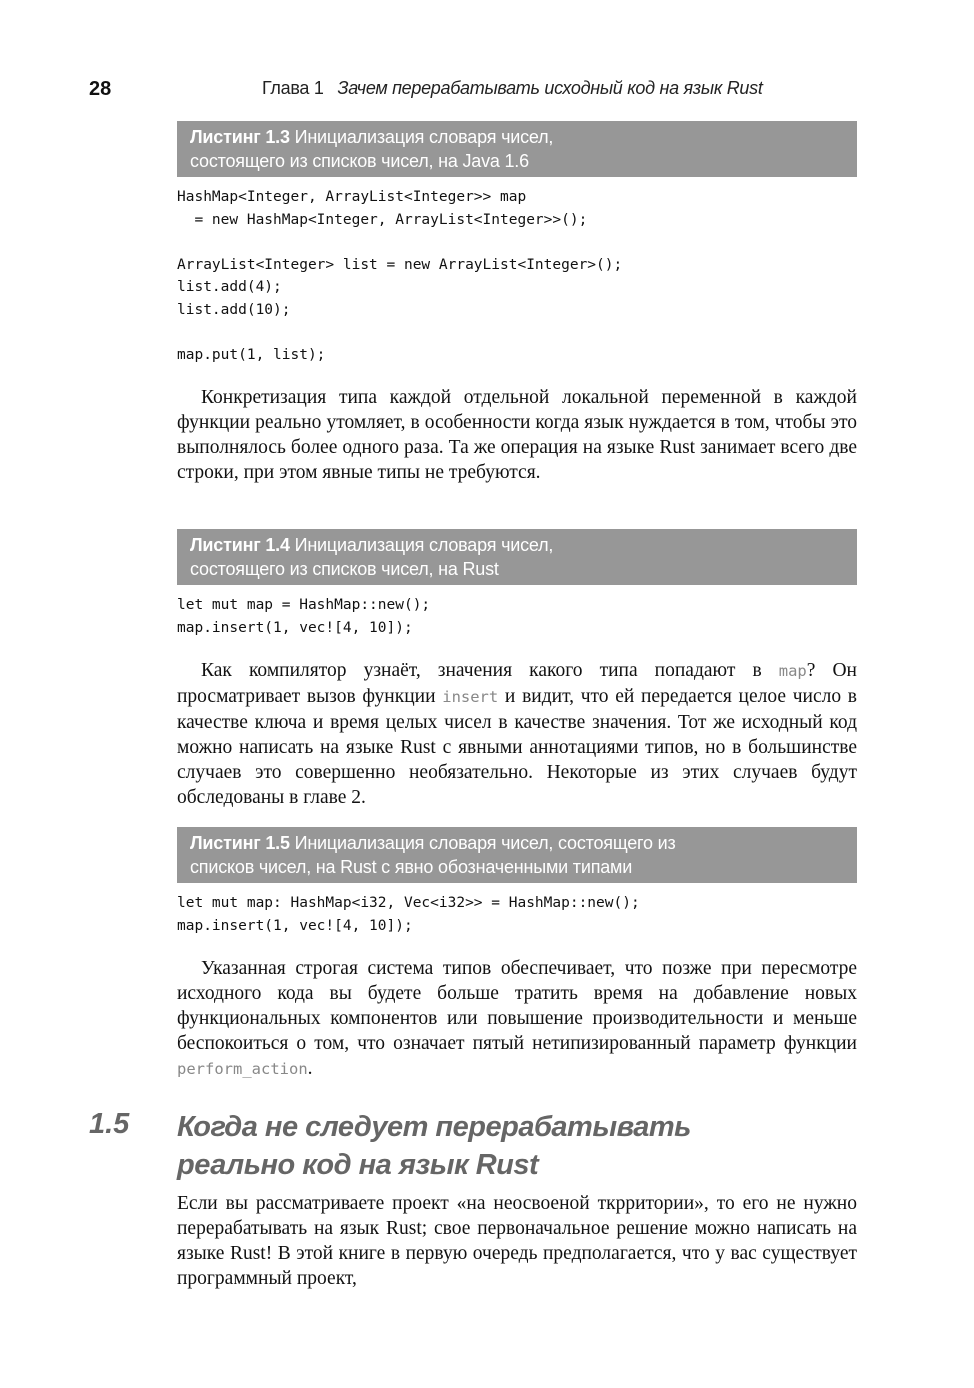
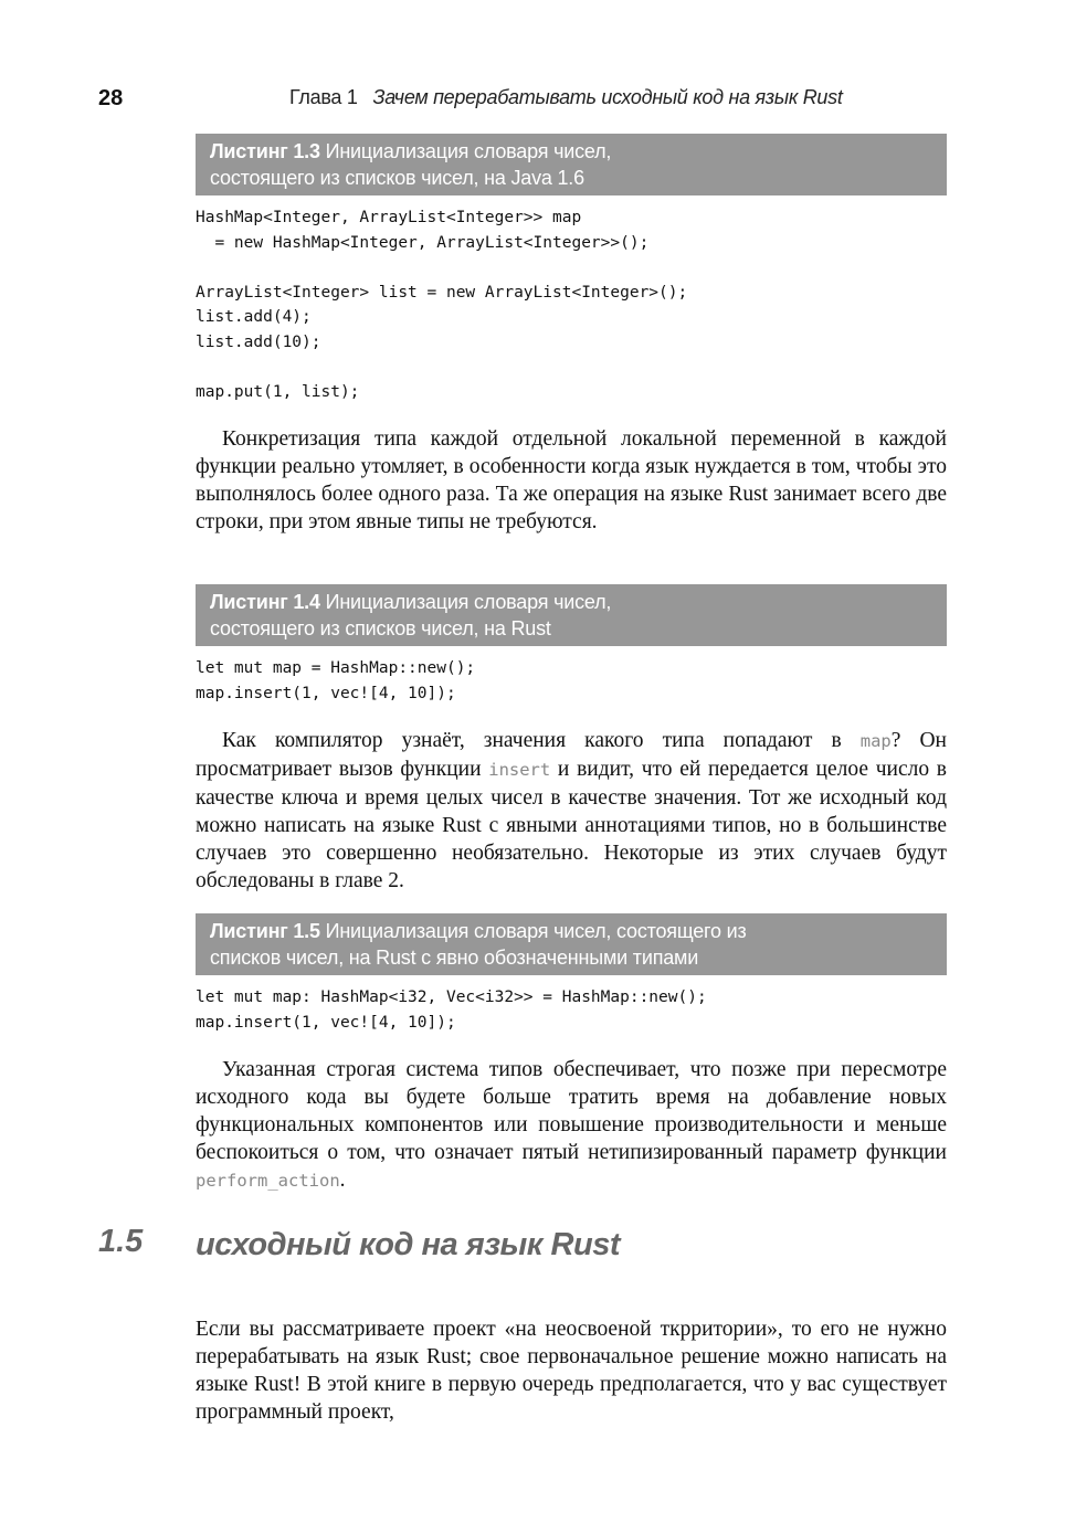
  28
  Глава 1 Зачем перерабатывать исходный код на язык Rust
  Листинг 1.3 Инициализация словаря чисел,
  состоящего из списков чисел, на Java 1.6
  HashMap<Integer, ArrayList<Integer>> map
  = new HashMap<Integer, ArrayList<Integer>>();
  ArrayList<Integer> list = new ArrayList<Integer>();
  list.add(4);
  list.add(10);
  map.put(1, list);
  Конкретизация типа каждой отдельной локальной переменной в каждой функции реально утомляет, в особенности когда язык нуждается в том, чтобы это выполнялось более одного раза. Та же операция на языке Rust занимает всего две строки, при этом явные типы не требуются.
  Листинг 1.4 Инициализация словаря чисел,
  состоящего из списков чисел, на Rust
  let mut map = HashMap::new();
  map.insert(1, vec![4, 10]);
  Как компилятор узнаёт, значения какого типа попадают в map? Он просматривает вызов функции insert и видит, что ей передается целое число в качестве ключа и время целых чисел в качестве значения. Тот же исходный код можно написать на языке Rust с явными аннотациями типов, но в большинстве случаев это совершенно необязательно. Некоторые из этих случаев будут обследованы в главе 2.
  Листинг 1.5 Инициализация словаря чисел, состоящего из
  списков чисел, на Rust с явно обозначенными типами
  let mut map: HashMap<i32, Vec<i32>> = HashMap::new();
  map.insert(1, vec![4, 10]);
  Указанная строгая система типов обеспечивает, что позже при пересмотре исходного кода вы будете больше тратить время на добавление новых функциональных компонентов или повышение производительности и меньше беспокоиться о том, что означает пятый нетипизированный параметр функции perform_action.
  1.5
- Когда не следует перерабатывать
- реально код на язык Rust
+ исходный код на язык Rust
  Если вы рассматриваете проект «на неосвоеной ткрритории», то его не нужно перерабатывать на язык Rust; свое первоначальное решение можно написать на языке Rust! В этой книге в первую очередь предполагается, что у вас существует программный проект,
